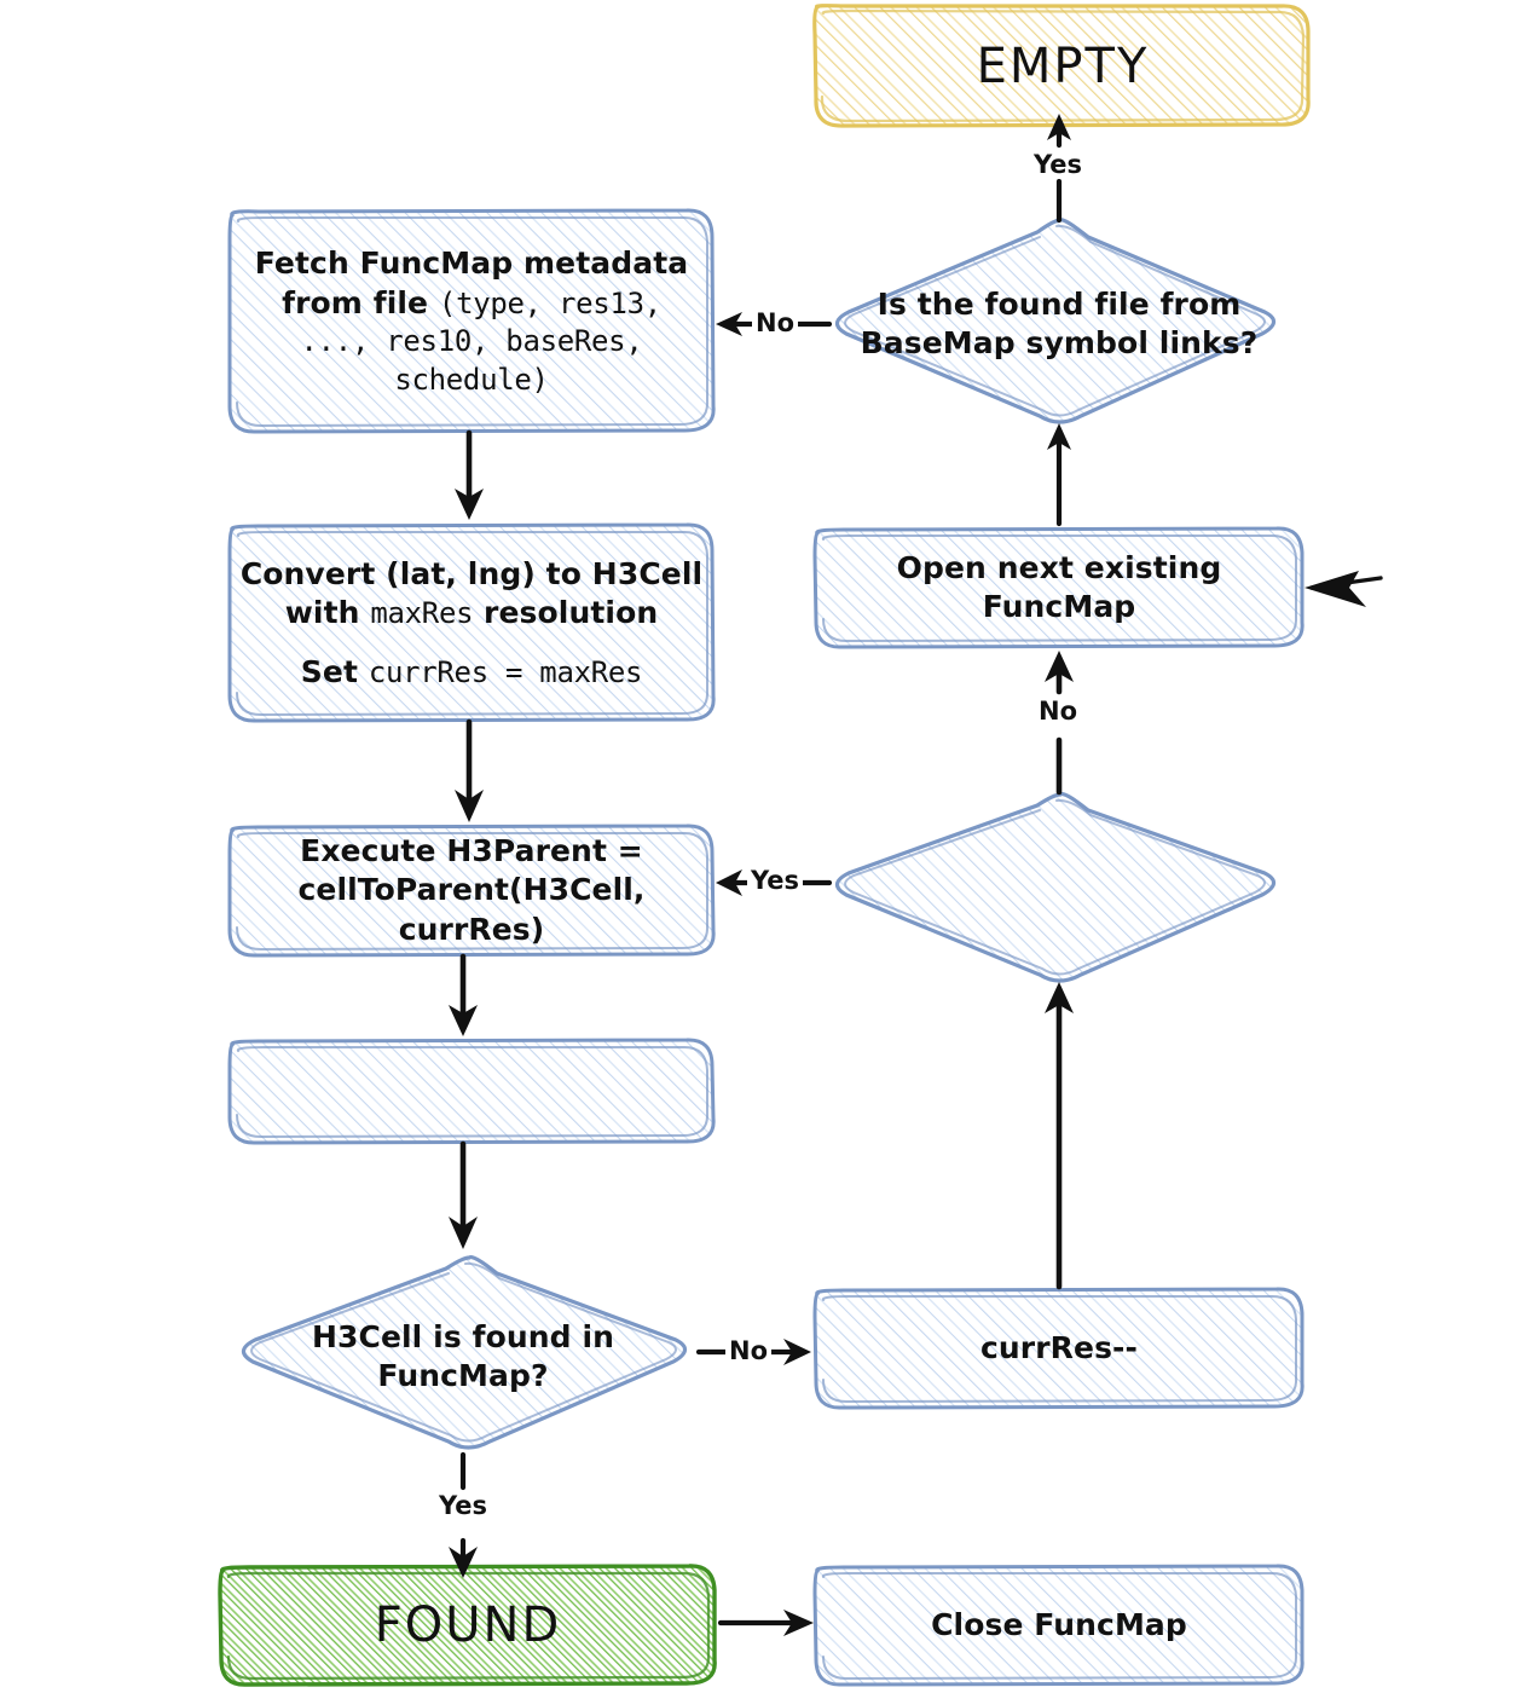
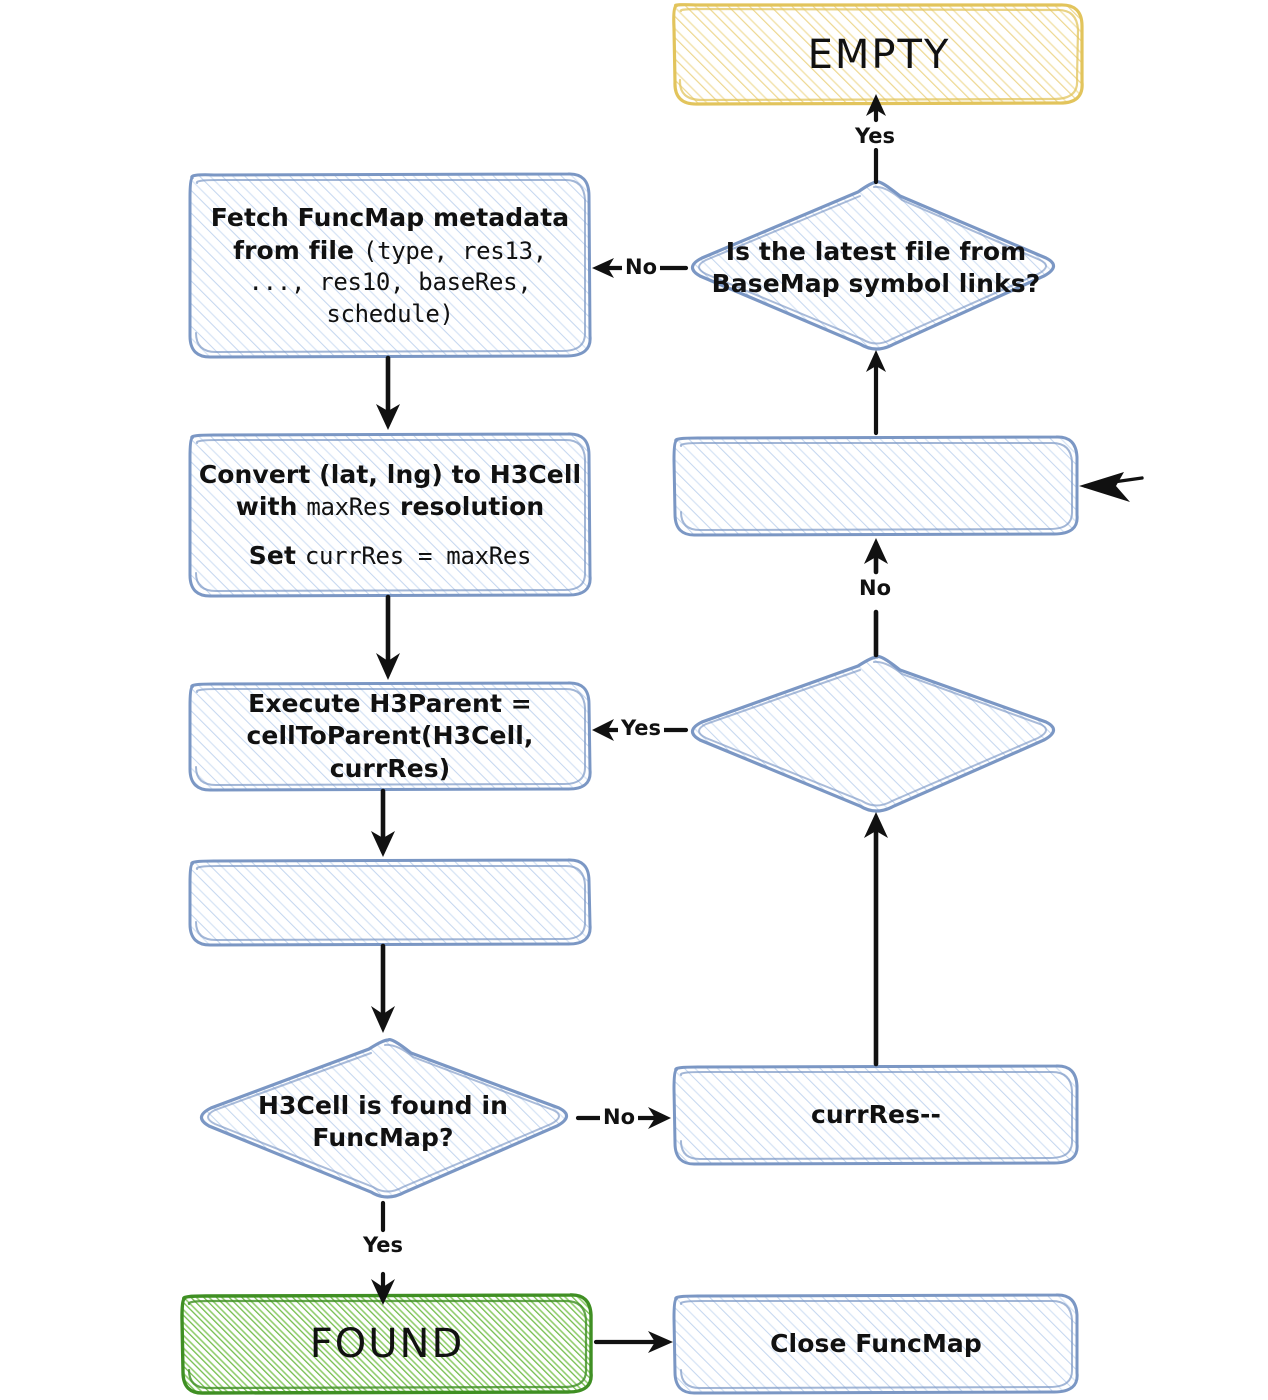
  EMPTY
  Fetch FuncMap metadata
  from file (type, res13,
  ..., res10, baseRes,
  schedule)
- Is the found file from
+ Is the latest file from
  BaseMap symbol links?
- Open next existing FuncMap
  Convert (lat, lng) to H3Cell
  with maxRes resolution
  Set currRes = maxRes
  Execute H3Parent =
  cellToParent(H3Cell, currRes)
  H3Cell is found in
  FuncMap?
  currRes--
  FOUND
  Close FuncMap
  Yes
  No
  No
  Yes
  No
  Yes
